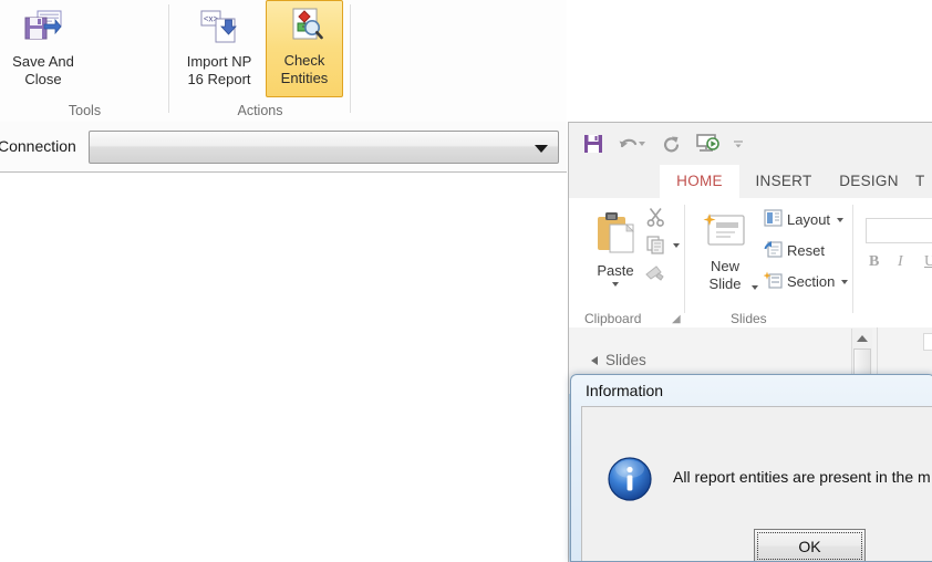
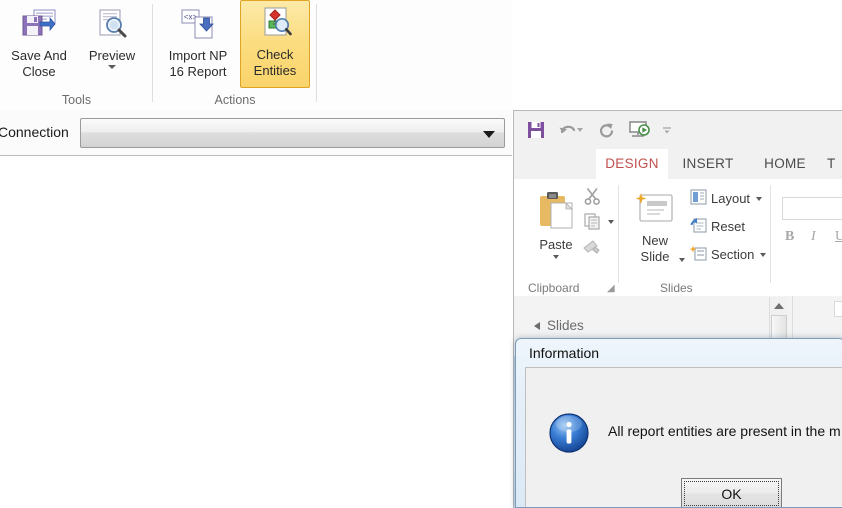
  Save And
  Close
+ Preview
  Tools
  Import NP
  16 Report
  Check
  Entities
  Actions
  Connection
- HOME
+ DESIGN
  INSERT
- DESIGN
+ HOME
  T
  Paste
  Clipboard
  ◢
  New
  Slide
  Layout
  Reset
  Section
  Slides
  B
  I
  U
  Slides
  Information
  All report entities are present in the m
  OK
